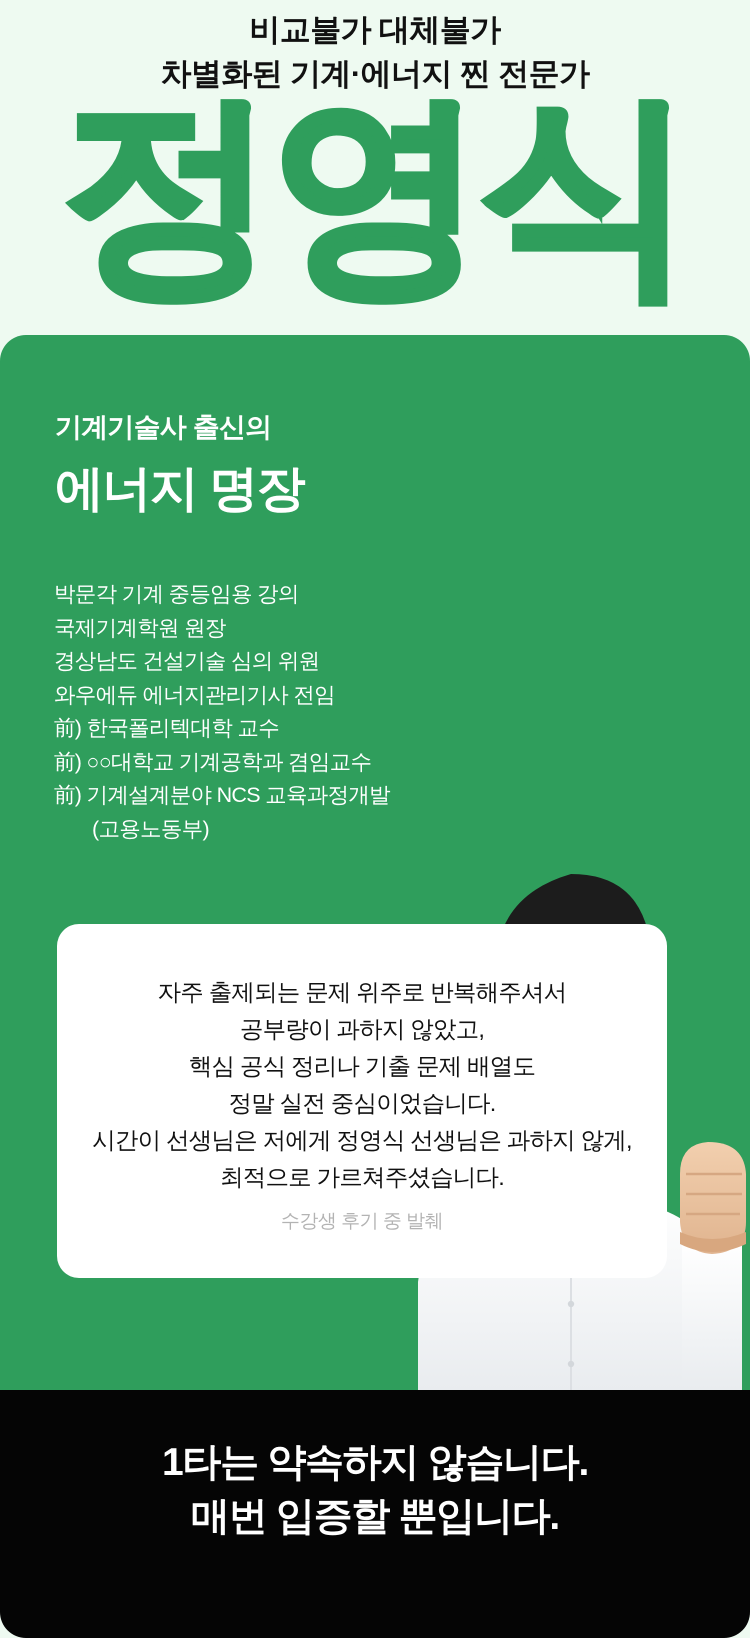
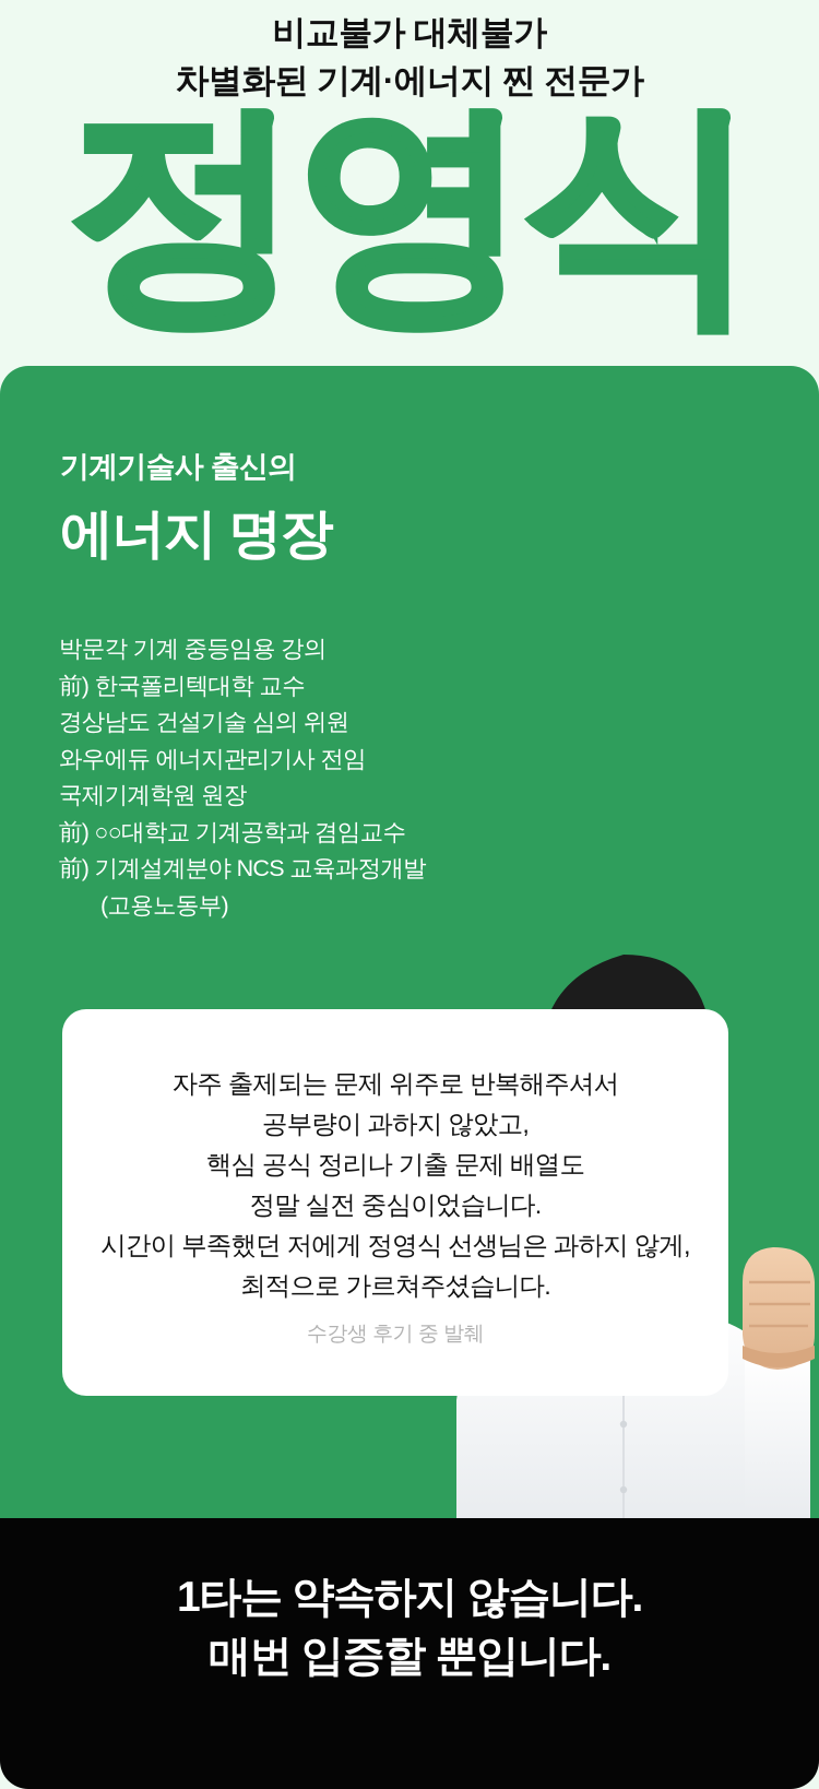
  비교불가 대체불가
  차별화된 기계·에너지 찐 전문가
  정영식
  기계기술사 출신의
  에너지 명장
  박문각 기계 중등임용 강의
- 국제기계학원 원장
+ 前) 한국폴리텍대학 교수
  경상남도 건설기술 심의 위원
  와우에듀 에너지관리기사 전임
- 前) 한국폴리텍대학 교수
+ 국제기계학원 원장
  前) ○○대학교 기계공학과 겸임교수
  前) 기계설계분야 NCS 교육과정개발
  (고용노동부)
  자주 출제되는 문제 위주로 반복해주셔서
  공부량이 과하지 않았고,
  핵심 공식 정리나 기출 문제 배열도
  정말 실전 중심이었습니다.
- 시간이 선생님은 저에게 정영식 선생님은 과하지 않게,
+ 시간이 부족했던 저에게 정영식 선생님은 과하지 않게,
  최적으로 가르쳐주셨습니다.
  수강생 후기 중 발췌
  1타는 약속하지 않습니다.
  매번 입증할 뿐입니다.
